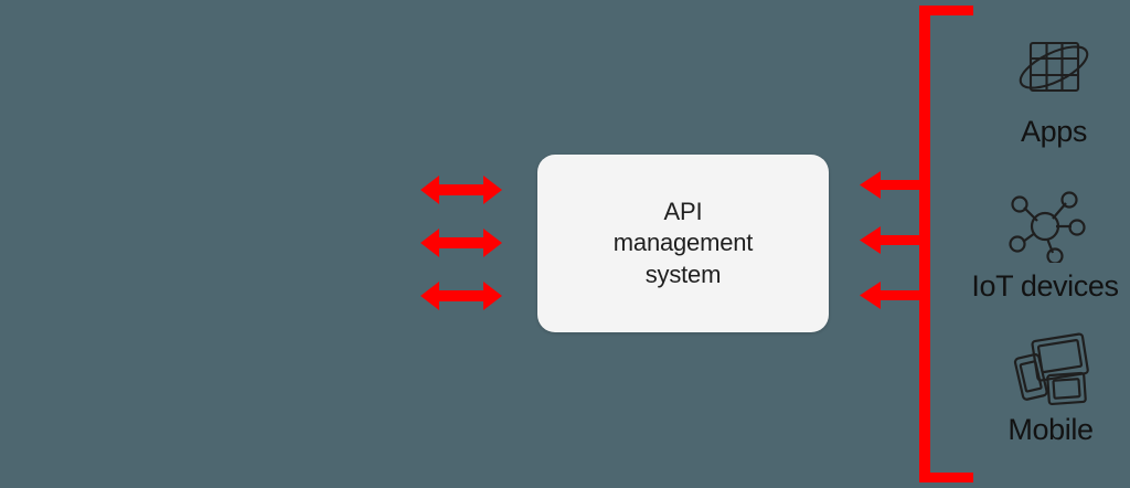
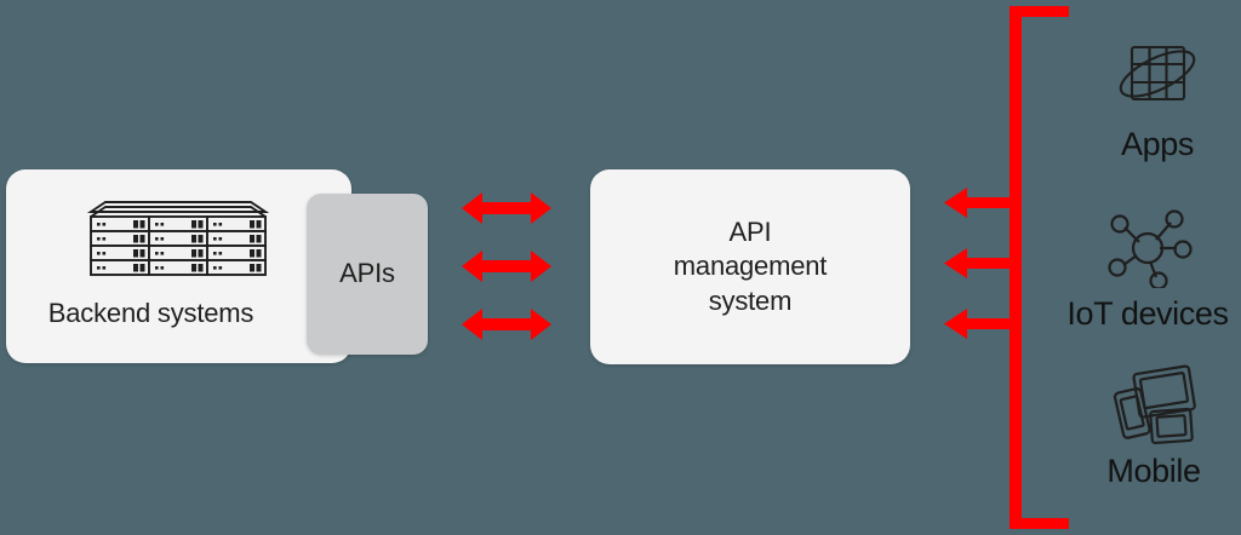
+ Backend systems
+ APIs
  API
  management
  system
  Apps
  IoT devices
  Mobile
